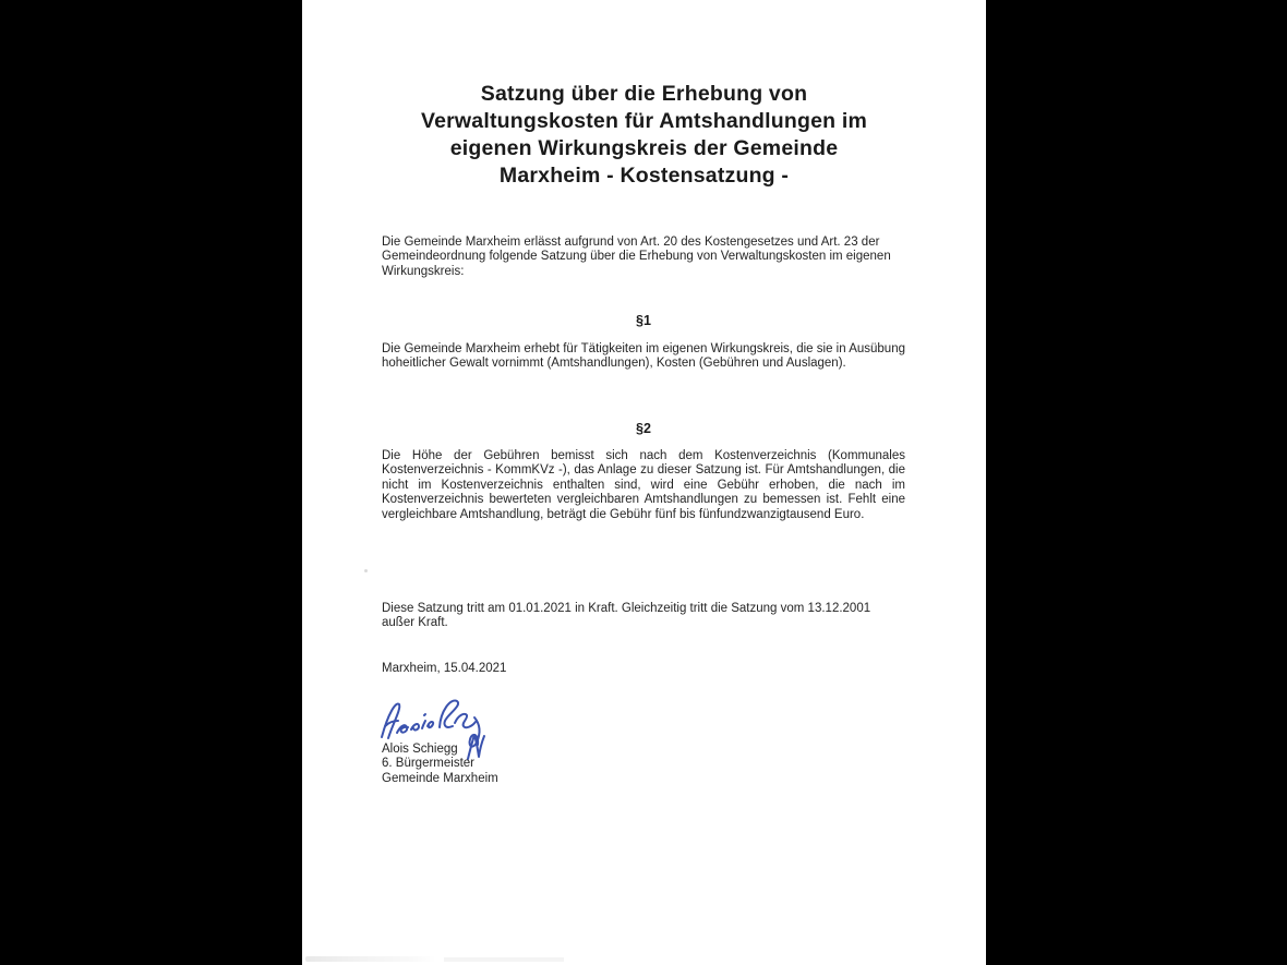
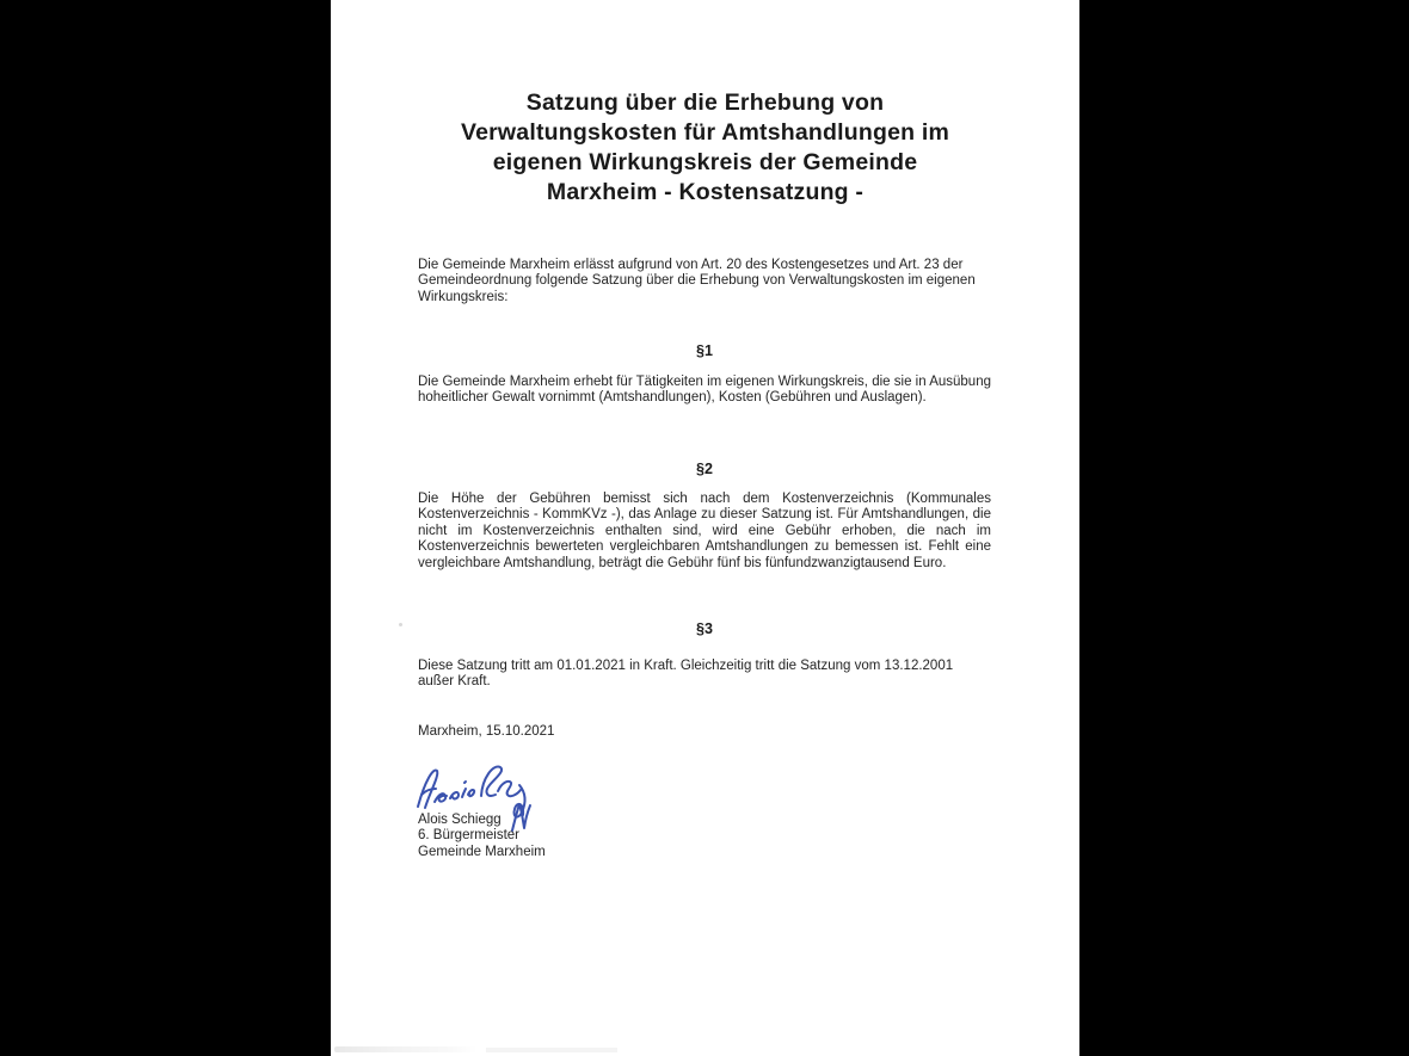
  Satzung über die Erhebung von
  Verwaltungskosten für Amtshandlungen im
  eigenen Wirkungskreis der Gemeinde
  Marxheim - Kostensatzung -
  Die Gemeinde Marxheim erlässt aufgrund von Art. 20 des Kostengesetzes und Art. 23 der Gemeindeordnung folgende Satzung über die Erhebung von Verwaltungskosten im eigenen Wirkungskreis:
  §1
  Die Gemeinde Marxheim erhebt für Tätigkeiten im eigenen Wirkungskreis, die sie in Ausübung hoheitlicher Gewalt vornimmt (Amtshandlungen), Kosten (Gebühren und Auslagen).
  §2
  Die Höhe der Gebühren bemisst sich nach dem Kostenverzeichnis (Kommunales Kostenverzeichnis - KommKVz -), das Anlage zu dieser Satzung ist. Für Amtshandlungen, die nicht im Kostenverzeichnis enthalten sind, wird eine Gebühr erhoben, die nach im Kostenverzeichnis bewerteten vergleichbaren Amtshandlungen zu bemessen ist. Fehlt eine vergleichbare Amtshandlung, beträgt die Gebühr fünf bis fünfundzwanzigtausend Euro.
+ §3
  Diese Satzung tritt am 01.01.2021 in Kraft. Gleichzeitig tritt die Satzung vom 13.12.2001 außer Kraft.
- Marxheim, 15.04.2021
+ Marxheim, 15.10.2021
  Alois Schiegg
  6. Bürgermeister
  Gemeinde Marxheim
